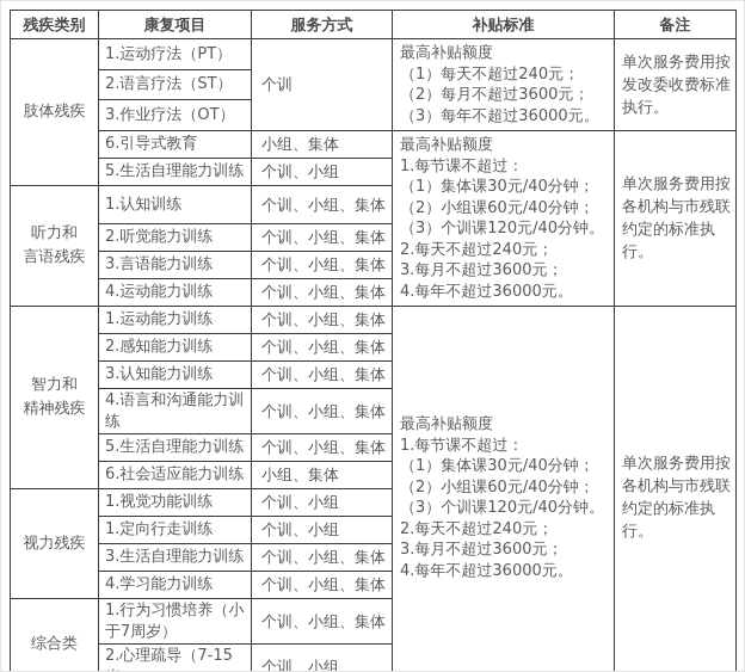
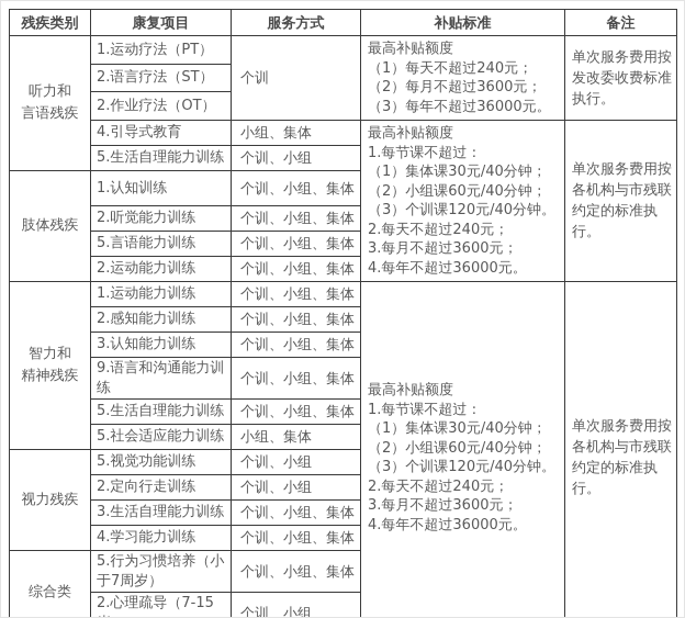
  残疾类别	康复项目	服务方式	补贴标准	备注
- 肢体残疾	1.运动疗法（PT）	个训	最高补贴额度 （1）每天不超过240元； （2）每月不超过3600元； （3）每年不超过36000元。	单次服务费用按发改委收费标准执行。
+ 听力和 言语残疾	1.运动疗法（PT）	个训	最高补贴额度 （1）每天不超过240元； （2）每月不超过3600元； （3）每年不超过36000元。	单次服务费用按发改委收费标准执行。
  2.语言疗法（ST）
- 3.作业疗法（OT）
+ 2.作业疗法（OT）
- 6.引导式教育	小组、集体	最高补贴额度 1.每节课不超过： （1）集体课30元/40分钟； （2）小组课60元/40分钟； （3）个训课120元/40分钟。 2.每天不超过240元； 3.每月不超过3600元； 4.每年不超过36000元。	单次服务费用按各机构与市残联约定的标准执行。
+ 4.引导式教育	小组、集体	最高补贴额度 1.每节课不超过： （1）集体课30元/40分钟； （2）小组课60元/40分钟； （3）个训课120元/40分钟。 2.每天不超过240元； 3.每月不超过3600元； 4.每年不超过36000元。	单次服务费用按各机构与市残联约定的标准执行。
  5.生活自理能力训练	个训、小组
- 听力和 言语残疾	1.认知训练	个训、小组、集体
+ 肢体残疾	1.认知训练	个训、小组、集体
  2.听觉能力训练	个训、小组、集体
- 3.言语能力训练	个训、小组、集体
+ 5.言语能力训练	个训、小组、集体
- 4.运动能力训练	个训、小组、集体
+ 2.运动能力训练	个训、小组、集体
  智力和 精神残疾	1.运动能力训练	个训、小组、集体	最高补贴额度 1.每节课不超过： （1）集体课30元/40分钟； （2）小组课60元/40分钟； （3）个训课120元/40分钟。 2.每天不超过240元； 3.每月不超过3600元； 4.每年不超过36000元。	单次服务费用按各机构与市残联约定的标准执行。
  2.感知能力训练	个训、小组、集体
  3.认知能力训练	个训、小组、集体
- 4.语言和沟通能力训 练	个训、小组、集体
+ 9.语言和沟通能力训 练	个训、小组、集体
  5.生活自理能力训练	个训、小组、集体
- 6.社会适应能力训练	小组、集体
+ 5.社会适应能力训练	小组、集体
- 视力残疾	1.视觉功能训练	个训、小组
+ 视力残疾	5.视觉功能训练	个训、小组
- 1.定向行走训练	个训、小组
+ 2.定向行走训练	个训、小组
  3.生活自理能力训练	个训、小组、集体
  4.学习能力训练	个训、小组、集体
- 综合类	1.行为习惯培养（小 于7周岁）	个训、小组、集体
+ 综合类	5.行为习惯培养（小 于7周岁）	个训、小组、集体
  2.心理疏导（7-15	个训、小组
